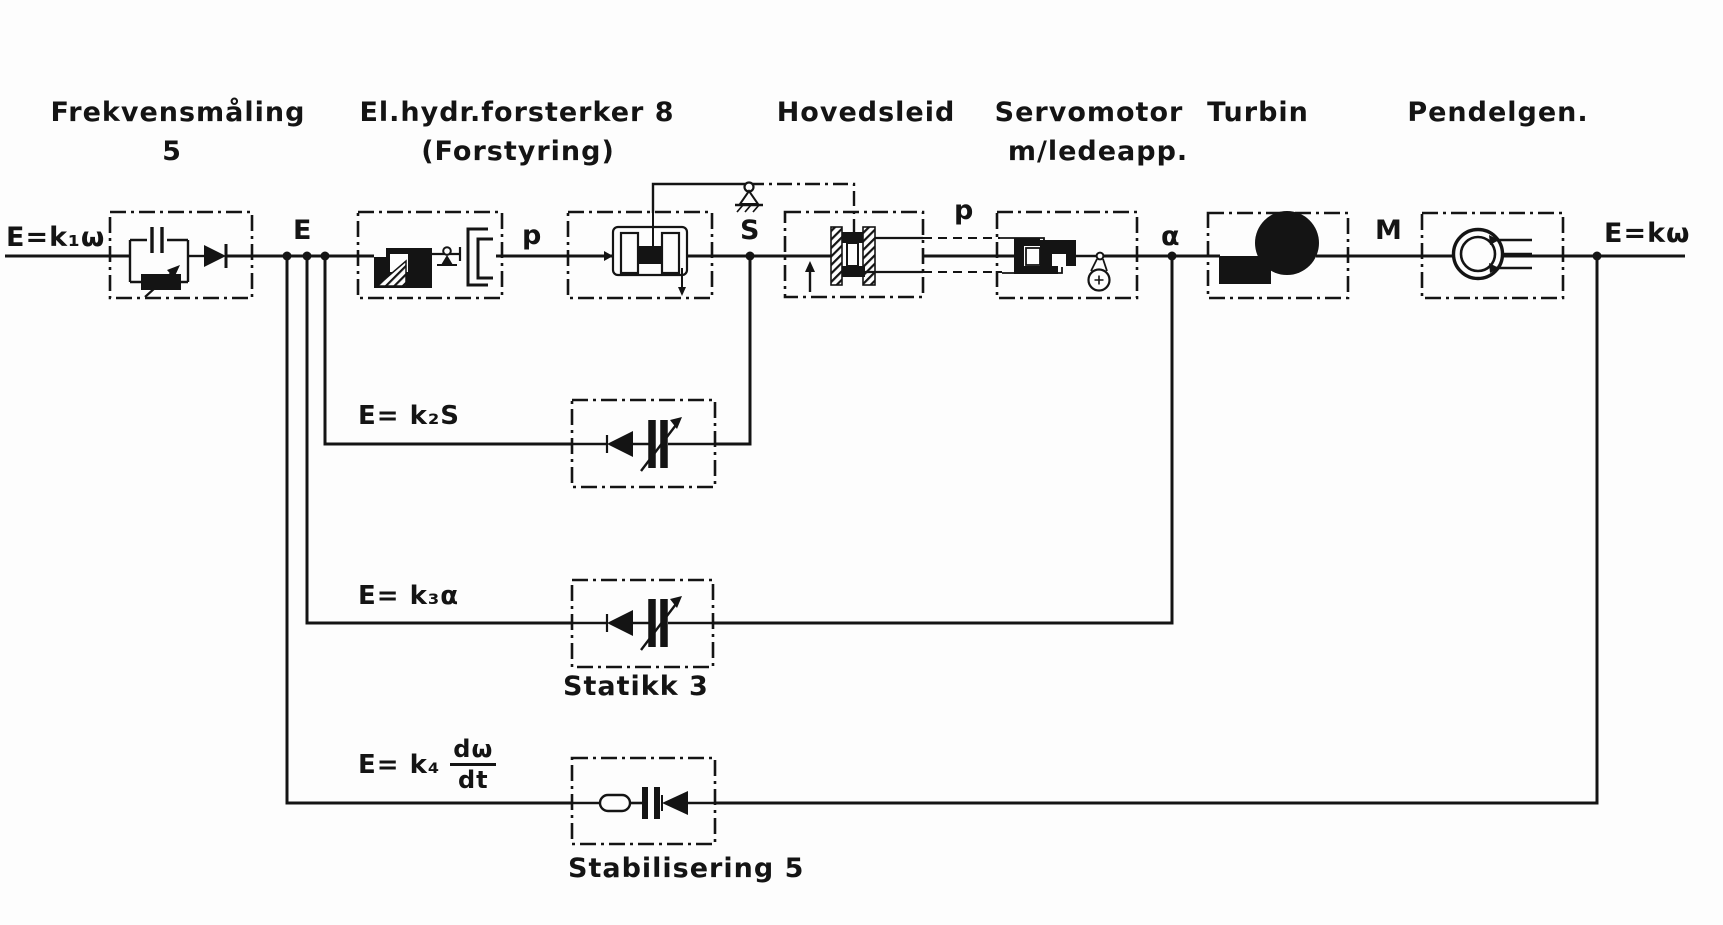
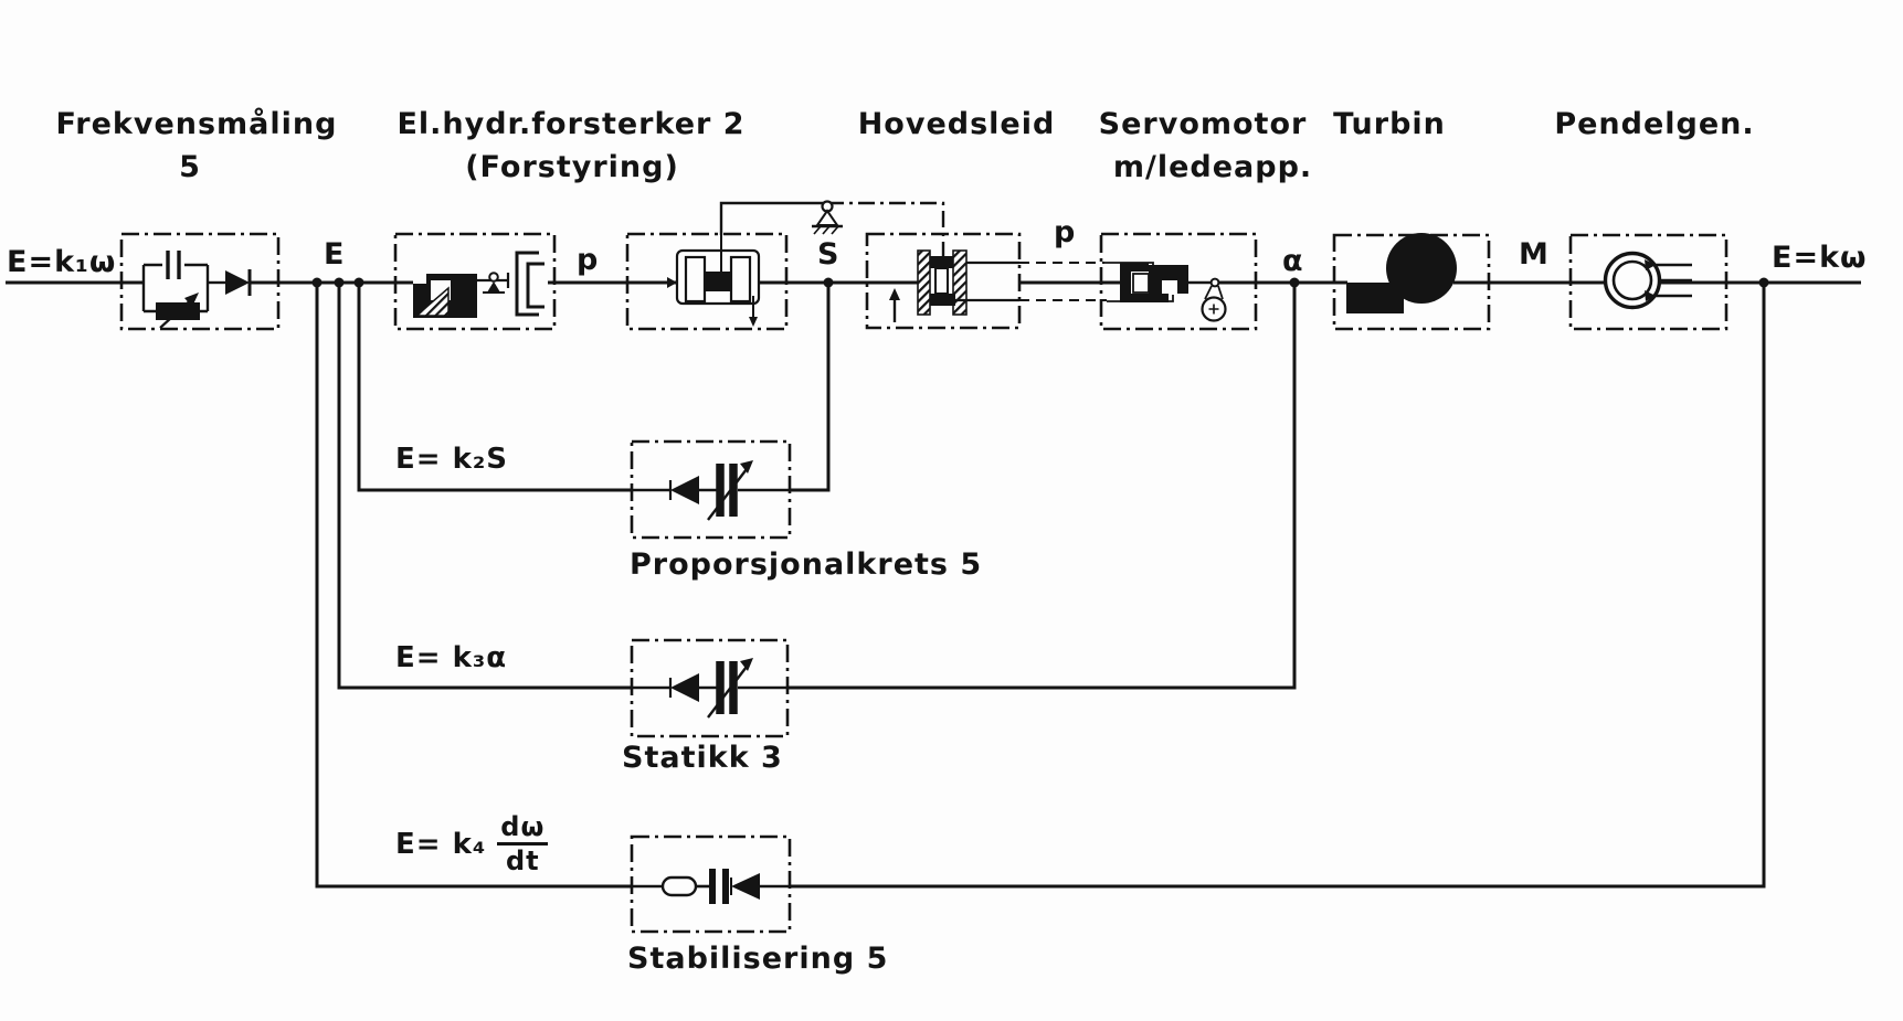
  Frekvensmåling
  5
- El.hydr.forsterker 8
+ El.hydr.forsterker 2
  (Forstyring)
  Hovedsleid
  Servomotor
  m/ledeapp.
  Turbin
  Pendelgen.
  E=k₁ω
  E
  p
  S
  p
  α
  M
  E=kω
  E= k₂S
  E= k₃α
  E= k₄
  dω
  dt
+ Proporsjonalkrets 5
  Statikk 3
  Stabilisering 5
